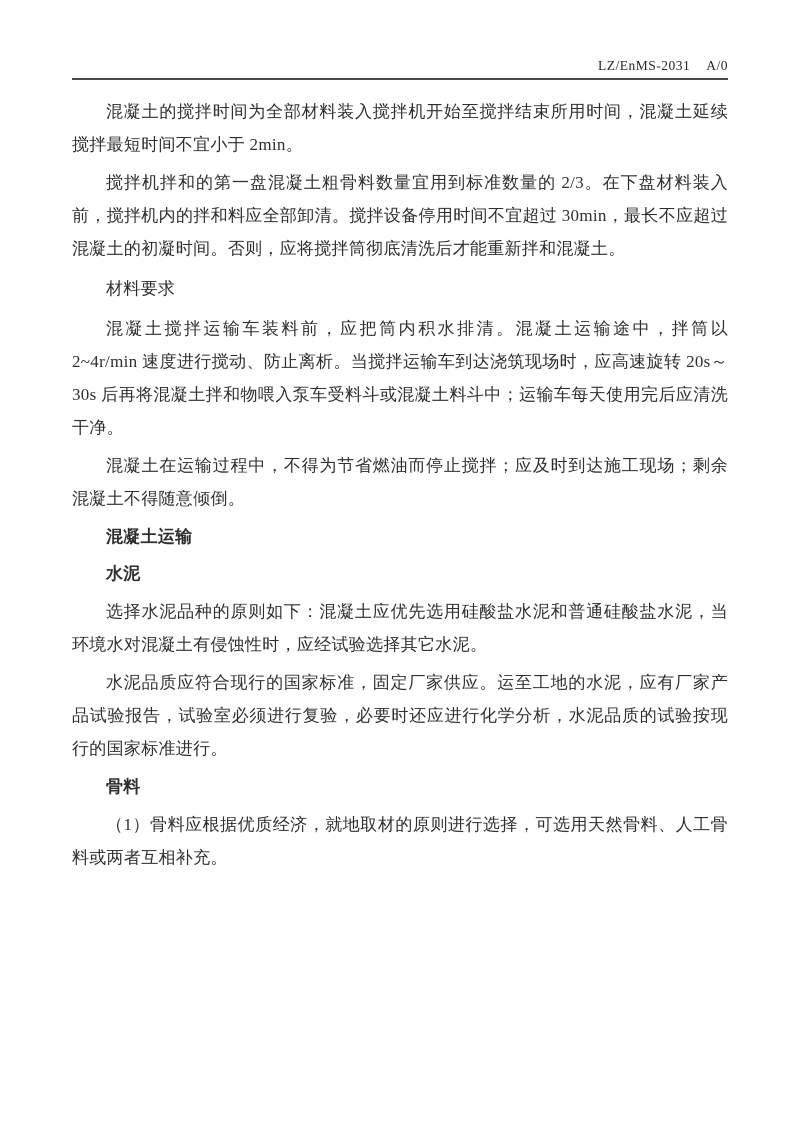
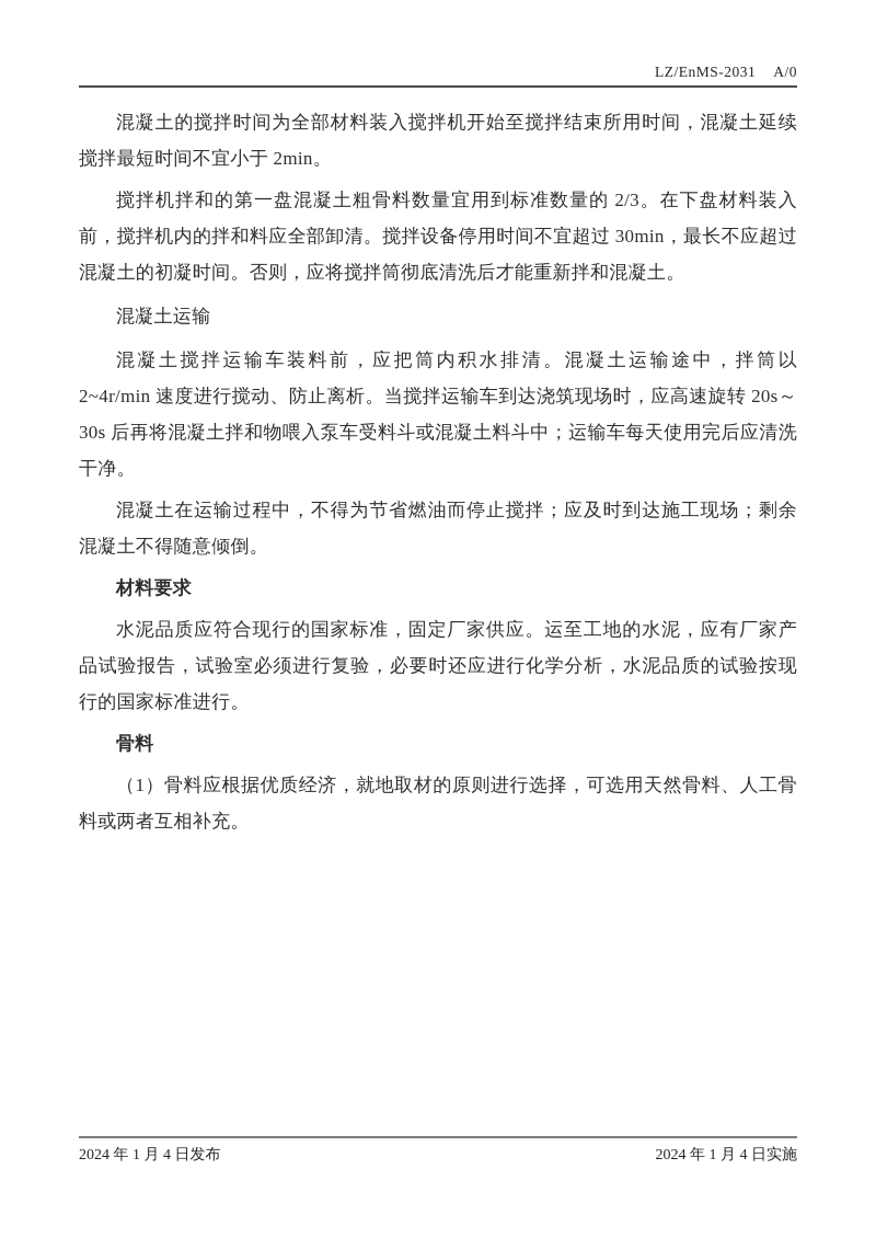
  LZ/EnMS-2031
  A/0
  混凝土的搅拌时间为全部材料装入搅拌机开始至搅拌结束所用时间，混凝土延续搅拌最短时间不宜小于 2min。
  搅拌机拌和的第一盘混凝土粗骨料数量宜用到标准数量的 2/3。在下盘材料装入前，搅拌机内的拌和料应全部卸清。搅拌设备停用时间不宜超过 30min，最长不应超过混凝土的初凝时间。否则，应将搅拌筒彻底清洗后才能重新拌和混凝土。
- 材料要求
+ 混凝土运输
  混凝土搅拌运输车装料前，应把筒内积水排清。混凝土运输途中，拌筒以 2~4r/min 速度进行搅动、防止离析。当搅拌运输车到达浇筑现场时，应高速旋转 20s～30s 后再将混凝土拌和物喂入泵车受料斗或混凝土料斗中；运输车每天使用完后应清洗干净。
  混凝土在运输过程中，不得为节省燃油而停止搅拌；应及时到达施工现场；剩余混凝土不得随意倾倒。
- 混凝土运输
+ 材料要求
- 水泥
- 选择水泥品种的原则如下：混凝土应优先选用硅酸盐水泥和普通硅酸盐水泥，当环境水对混凝土有侵蚀性时，应经试验选择其它水泥。
  水泥品质应符合现行的国家标准，固定厂家供应。运至工地的水泥，应有厂家产品试验报告，试验室必须进行复验，必要时还应进行化学分析，水泥品质的试验按现行的国家标准进行。
  骨料
  （1）骨料应根据优质经济，就地取材的原则进行选择，可选用天然骨料、人工骨料或两者互相补充。
+ 2024 年 1 月 4 日发布
+ 2024 年 1 月 4 日实施
